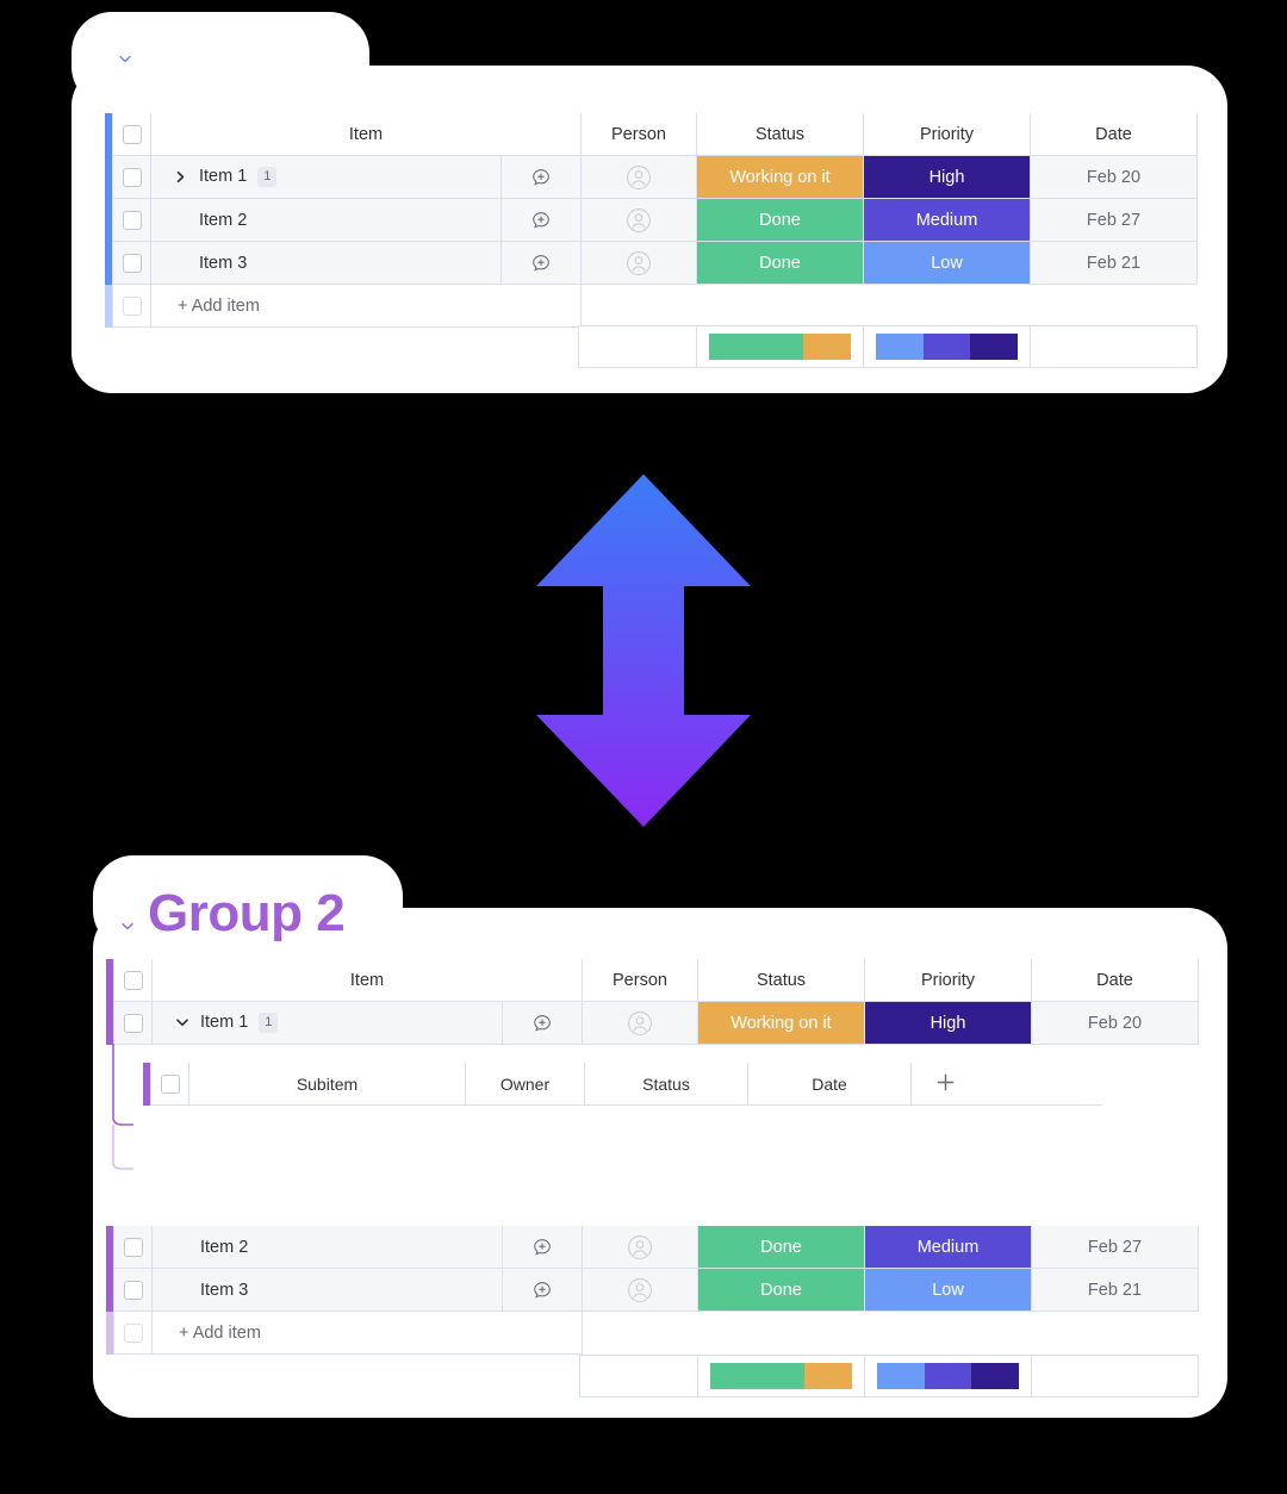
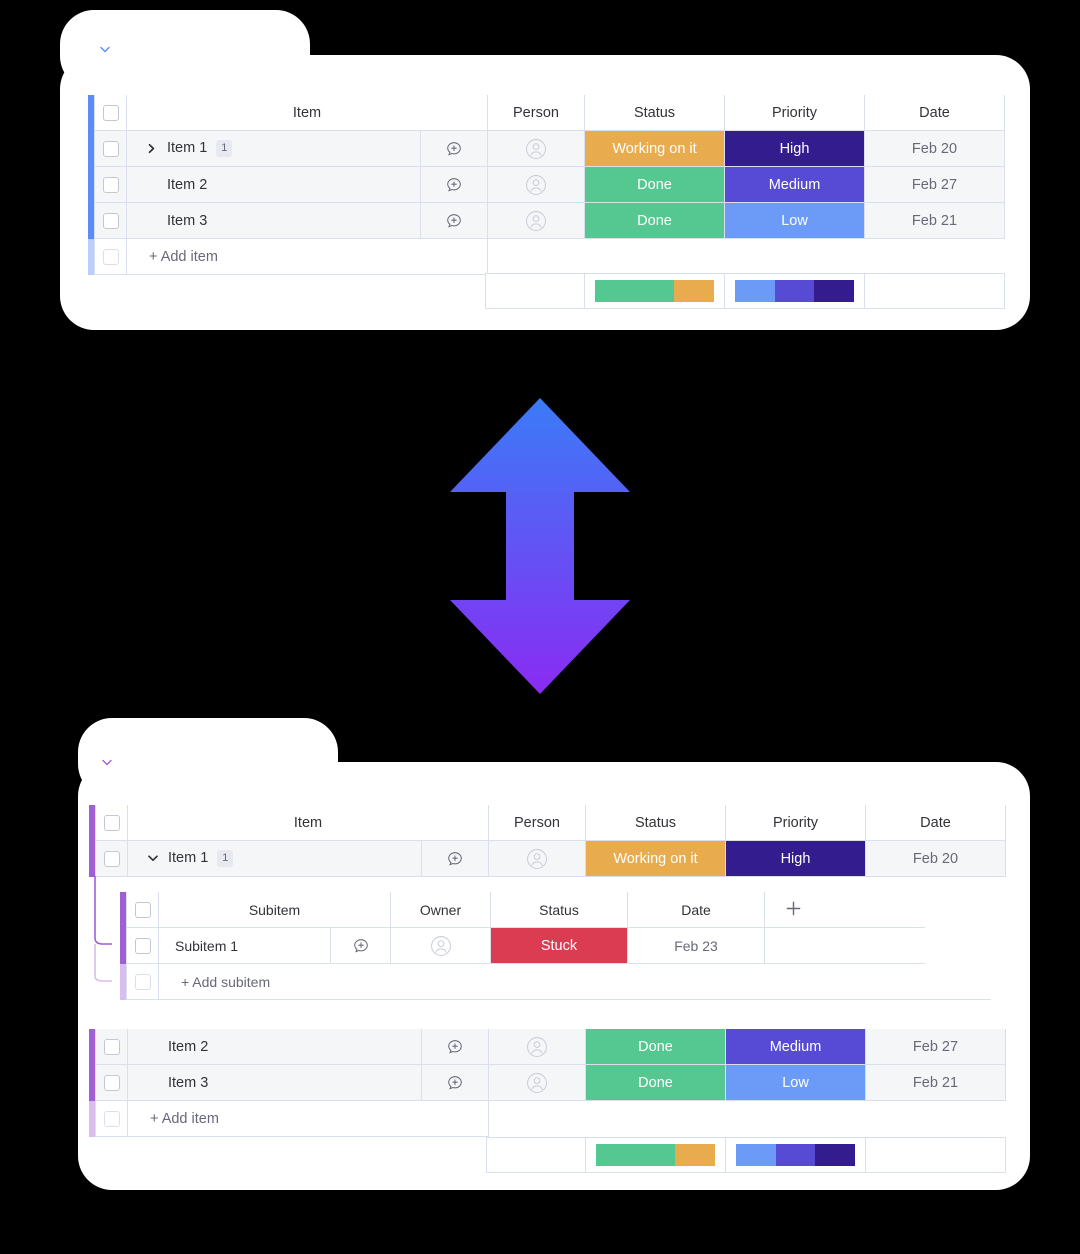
  Item
  Person
  Status
  Priority
  Date
  Item 1
  1
  Working on it
  High
  Feb 20
  Item 2
  Done
  Medium
  Feb 27
  Item 3
  Done
  Low
  Feb 21
  + Add item
- Group 2
  Item
  Person
  Status
  Priority
  Date
  Item 1
  1
  Working on it
  High
  Feb 20
  Subitem
  Owner
  Status
  Date
+ Subitem 1
+ Stuck
+ Feb 23
+ + Add subitem
  Item 2
  Done
  Medium
  Feb 27
  Item 3
  Done
  Low
  Feb 21
  + Add item
